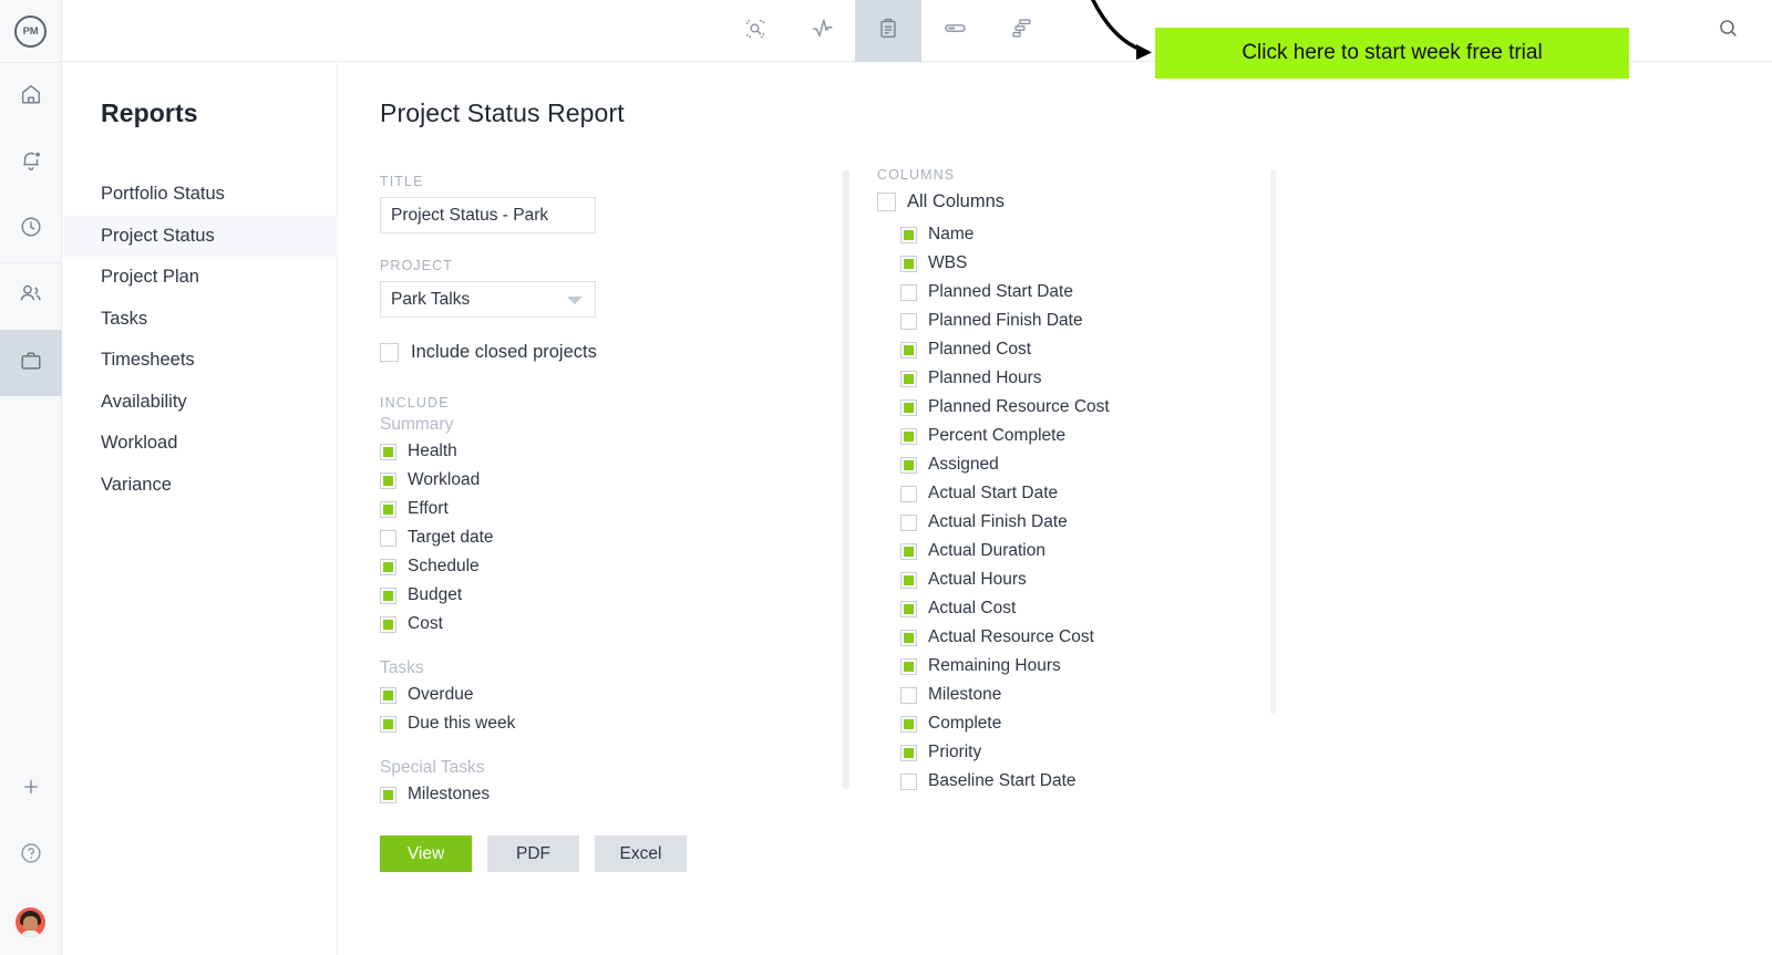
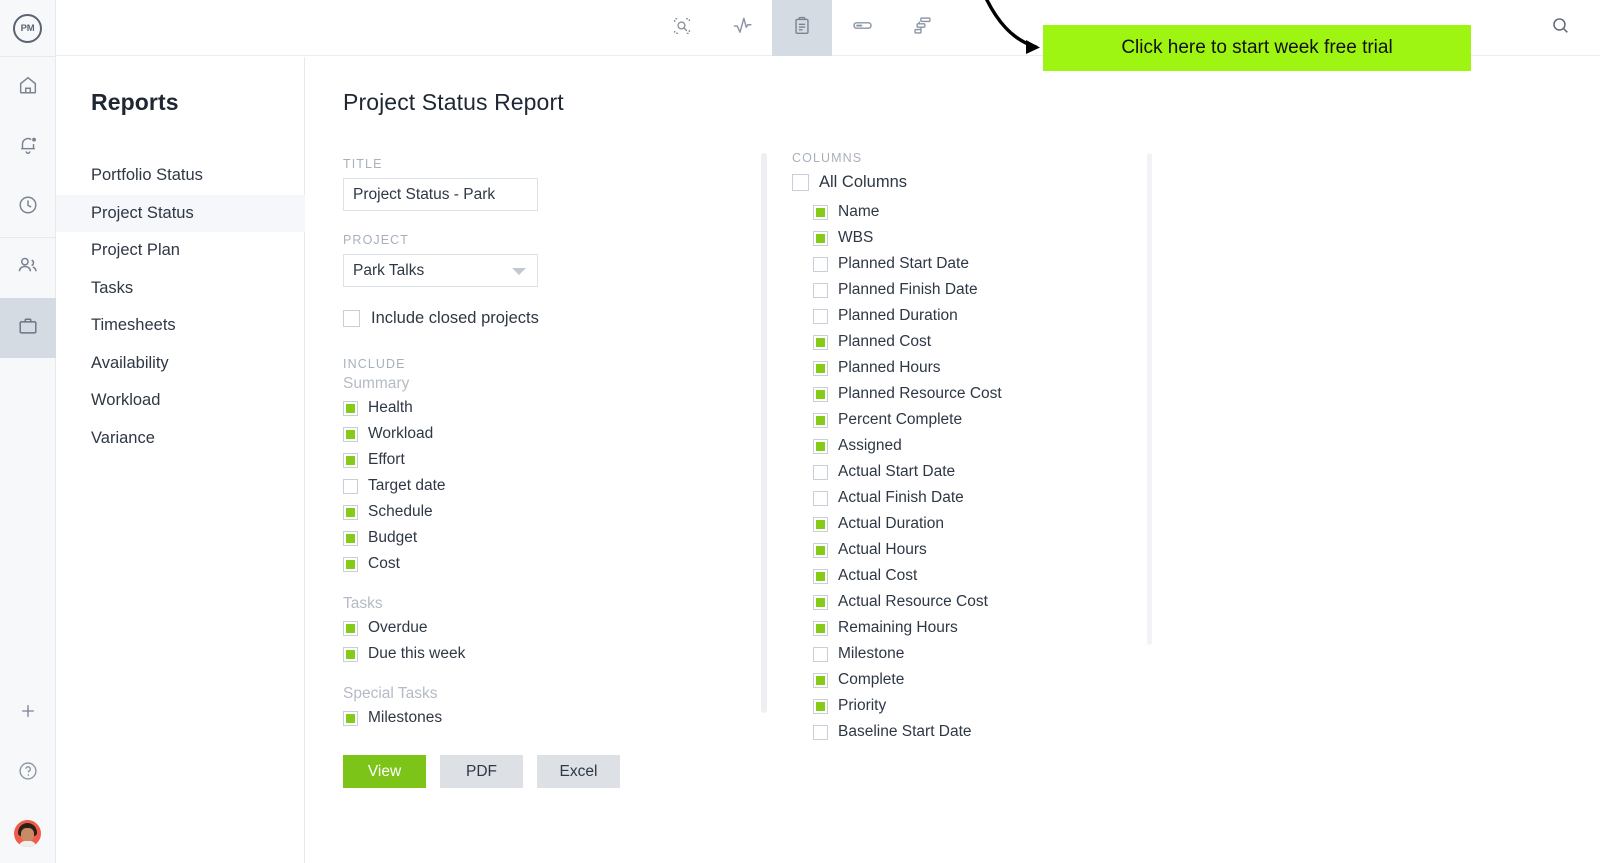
  PM
  Reports
  Portfolio Status
  Project Status
  Project Plan
  Tasks
  Timesheets
  Availability
  Workload
  Variance
  Project Status Report
  TITLE
  Project Status - Park
  PROJECT
  Park Talks
  Include closed projects
  INCLUDE
  Summary
  Health
  Workload
  Effort
  Target date
  Schedule
  Budget
  Cost
  Tasks
  Overdue
  Due this week
  Special Tasks
  Milestones
  View
  PDF
  Excel
  COLUMNS
  All Columns
  Name
  WBS
  Planned Start Date
  Planned Finish Date
+ Planned Duration
  Planned Cost
  Planned Hours
  Planned Resource Cost
  Percent Complete
  Assigned
  Actual Start Date
  Actual Finish Date
  Actual Duration
  Actual Hours
  Actual Cost
  Actual Resource Cost
  Remaining Hours
  Milestone
  Complete
  Priority
  Baseline Start Date
  Click here to start week free trial
